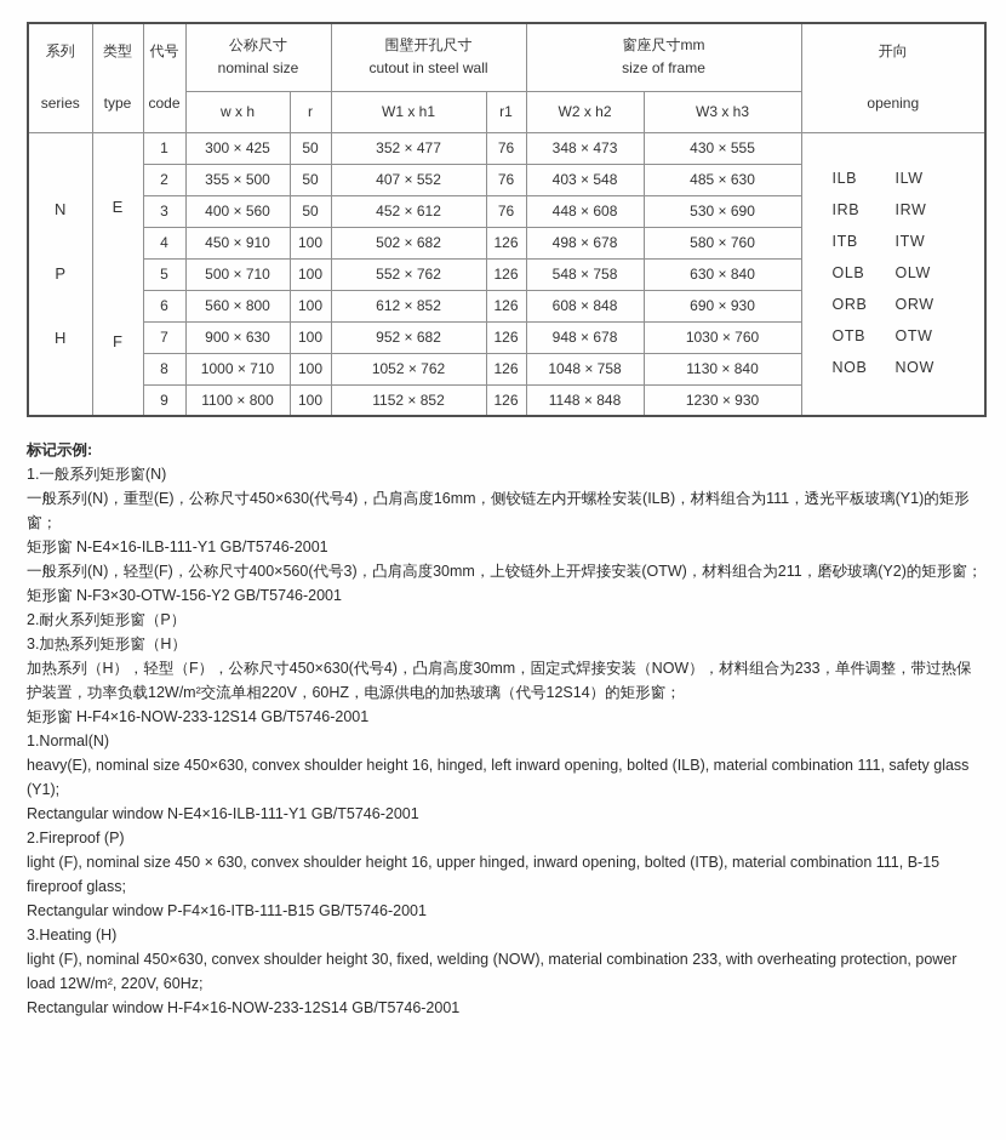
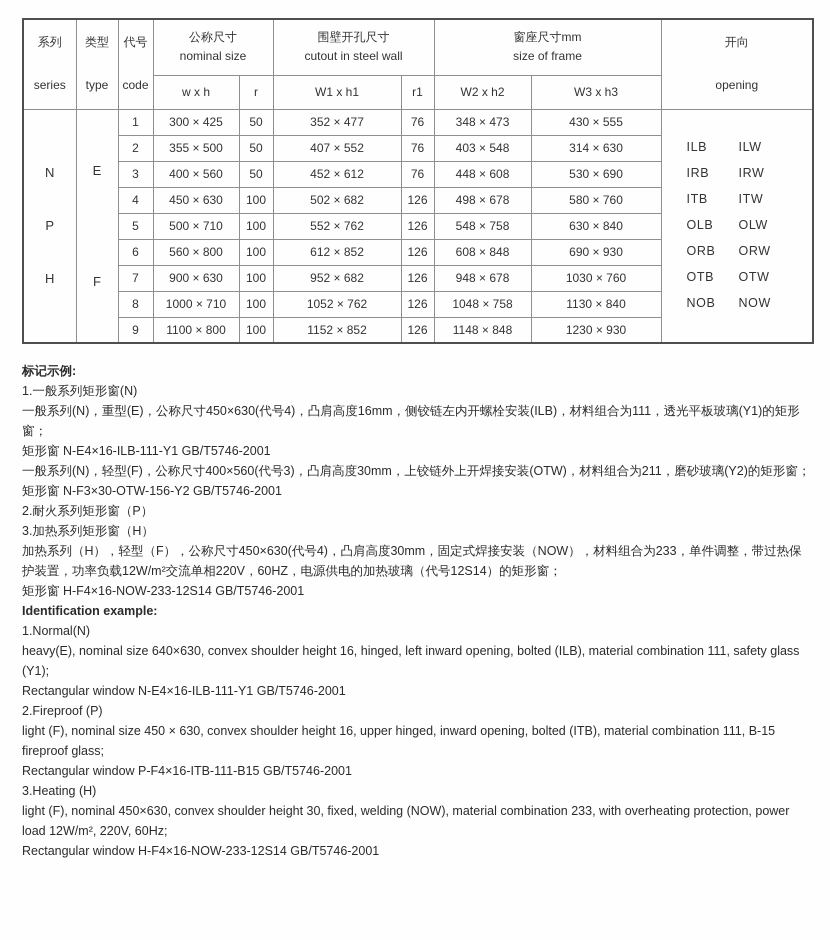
  系列 series	类型 type	代号 code	公称尺寸 nominal size	围壁开孔尺寸 cutout in steel wall	窗座尺寸mm size of frame	开向 opening
  w x h	r	W1 x h1	r1	W2 x h2	W3 x h3
  N P H	E F	1	300 × 425	50	352 × 477	76	348 × 473	430 × 555	ILB ILW IRB IRW ITB ITW OLB OLW ORB ORW OTB OTW NOB NOW
- 2	355 × 500	50	407 × 552	76	403 × 548	485 × 630
+ 2	355 × 500	50	407 × 552	76	403 × 548	314 × 630
  3	400 × 560	50	452 × 612	76	448 × 608	530 × 690
- 4	450 × 910	100	502 × 682	126	498 × 678	580 × 760
+ 4	450 × 630	100	502 × 682	126	498 × 678	580 × 760
  5	500 × 710	100	552 × 762	126	548 × 758	630 × 840
  6	560 × 800	100	612 × 852	126	608 × 848	690 × 930
  7	900 × 630	100	952 × 682	126	948 × 678	1030 × 760
  8	1000 × 710	100	1052 × 762	126	1048 × 758	1130 × 840
  9	1100 × 800	100	1152 × 852	126	1148 × 848	1230 × 930
  标记示例:
  1.一般系列矩形窗(N)
  一般系列(N)，重型(E)，公称尺寸450×630(代号4)，凸肩高度16mm，侧铰链左内开螺栓安装(ILB)，材料组合为111，透光平板玻璃(Y1)的矩形窗；
  矩形窗 N-E4×16-ILB-111-Y1 GB/T5746-2001
  一般系列(N)，轻型(F)，公称尺寸400×560(代号3)，凸肩高度30mm，上铰链外上开焊接安装(OTW)，材料组合为211，磨砂玻璃(Y2)的矩形窗；
  矩形窗 N-F3×30-OTW-156-Y2 GB/T5746-2001
  2.耐火系列矩形窗（P）
  3.加热系列矩形窗（H）
  加热系列（H），轻型（F），公称尺寸450×630(代号4)，凸肩高度30mm，固定式焊接安装（NOW），材料组合为233，单件调整，带过热保护装置，功率负载12W/m²交流单相220V，60HZ，电源供电的加热玻璃（代号12S14）的矩形窗；
  矩形窗 H-F4×16-NOW-233-12S14 GB/T5746-2001
+ Identification example:
  1.Normal(N)
- heavy(E), nominal size 450×630, convex shoulder height 16, hinged, left inward opening, bolted (ILB), material combination 111, safety glass (Y1);
+ heavy(E), nominal size 640×630, convex shoulder height 16, hinged, left inward opening, bolted (ILB), material combination 111, safety glass (Y1);
  Rectangular window N-E4×16-ILB-111-Y1 GB/T5746-2001
  2.Fireproof (P)
  light (F), nominal size 450 × 630, convex shoulder height 16, upper hinged, inward opening, bolted (ITB), material combination 111, B-15 fireproof glass;
  Rectangular window P-F4×16-ITB-111-B15 GB/T5746-2001
  3.Heating (H)
  light (F), nominal 450×630, convex shoulder height 30, fixed, welding (NOW), material combination 233, with overheating protection, power load 12W/m², 220V, 60Hz;
  Rectangular window H-F4×16-NOW-233-12S14 GB/T5746-2001
